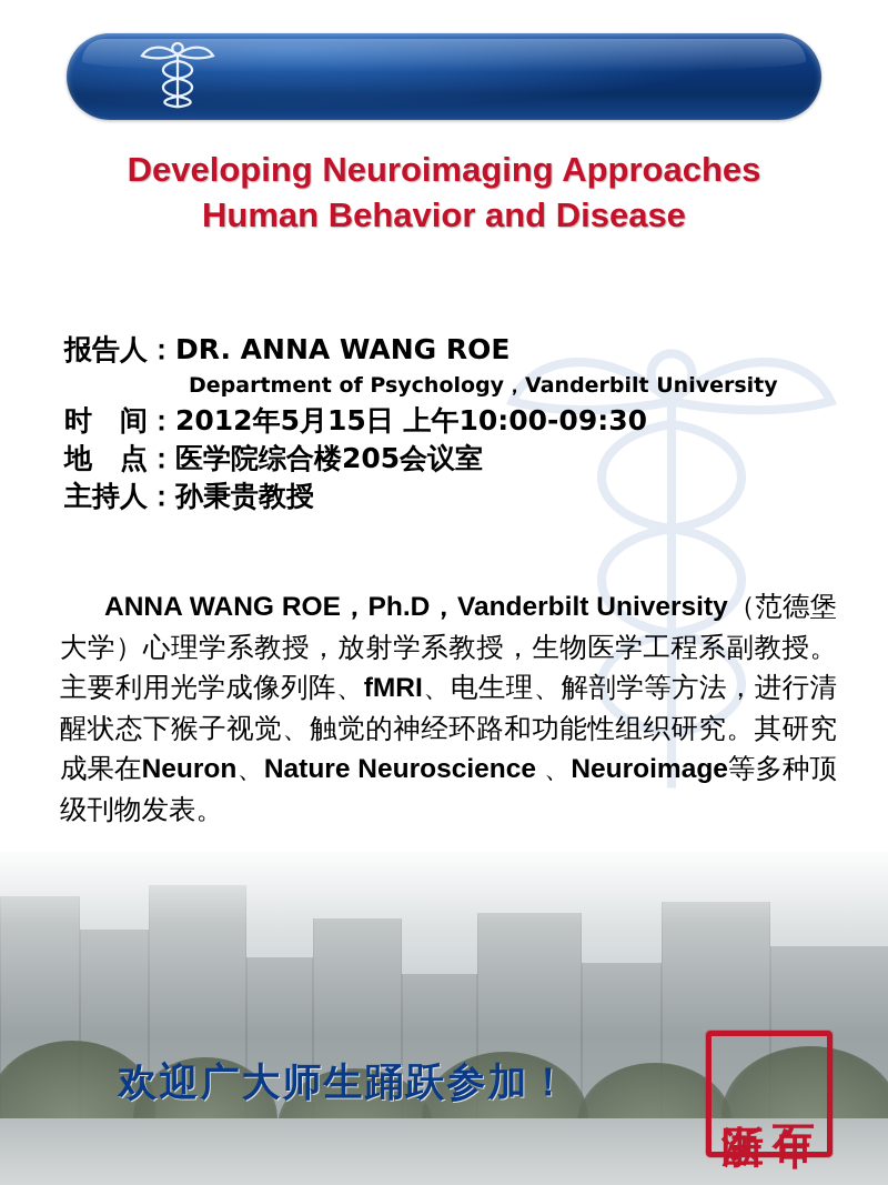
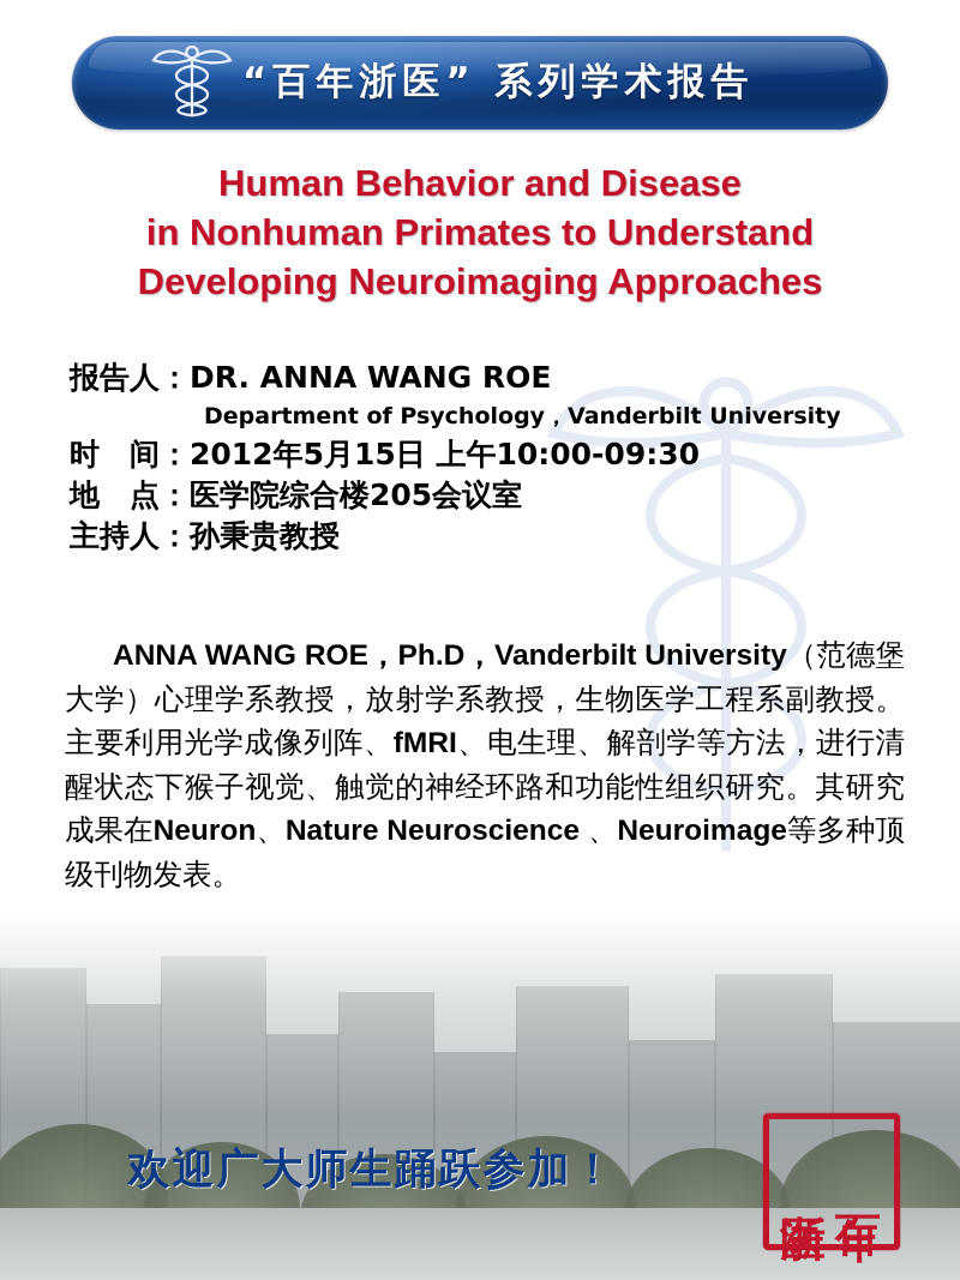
+ “百年浙医” 系列学术报告
- Developing Neuroimaging Approaches
+ Human Behavior and Disease
+ in Nonhuman Primates to Understand
- Human Behavior and Disease
+ Developing Neuroimaging Approaches
  报告人：DR. ANNA WANG ROE
  Department of Psychology，Vanderbilt University
  时 间：2012年5月15日 上午10:00-09:30
  地 点：医学院综合楼205会议室
  主持人：孙秉贵教授
  ANNA WANG ROE，Ph.D，Vanderbilt University（范德堡大学）心理学系教授，放射学系教授，生物医学工程系副教授。主要利用光学成像列阵、fMRI、电生理、解剖学等方法，进行清醒状态下猴子视觉、触觉的神经环路和功能性组织研究。其研究成果在Neuron、Nature Neuroscience 、Neuroimage等多种顶级刊物发表。
  欢迎广大师生踊跃参加！
